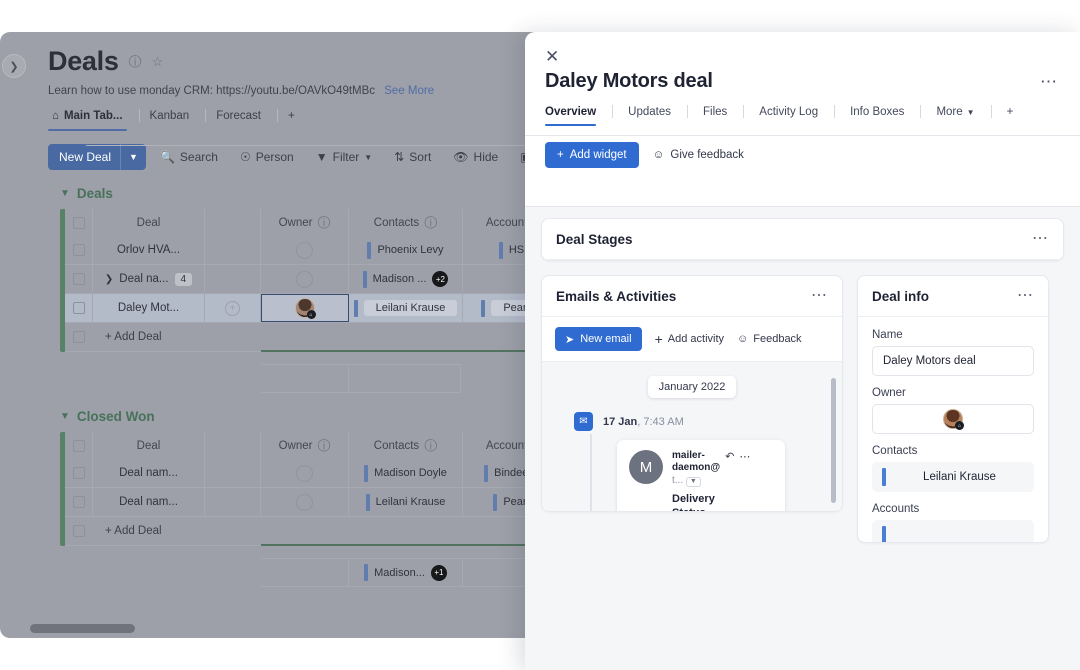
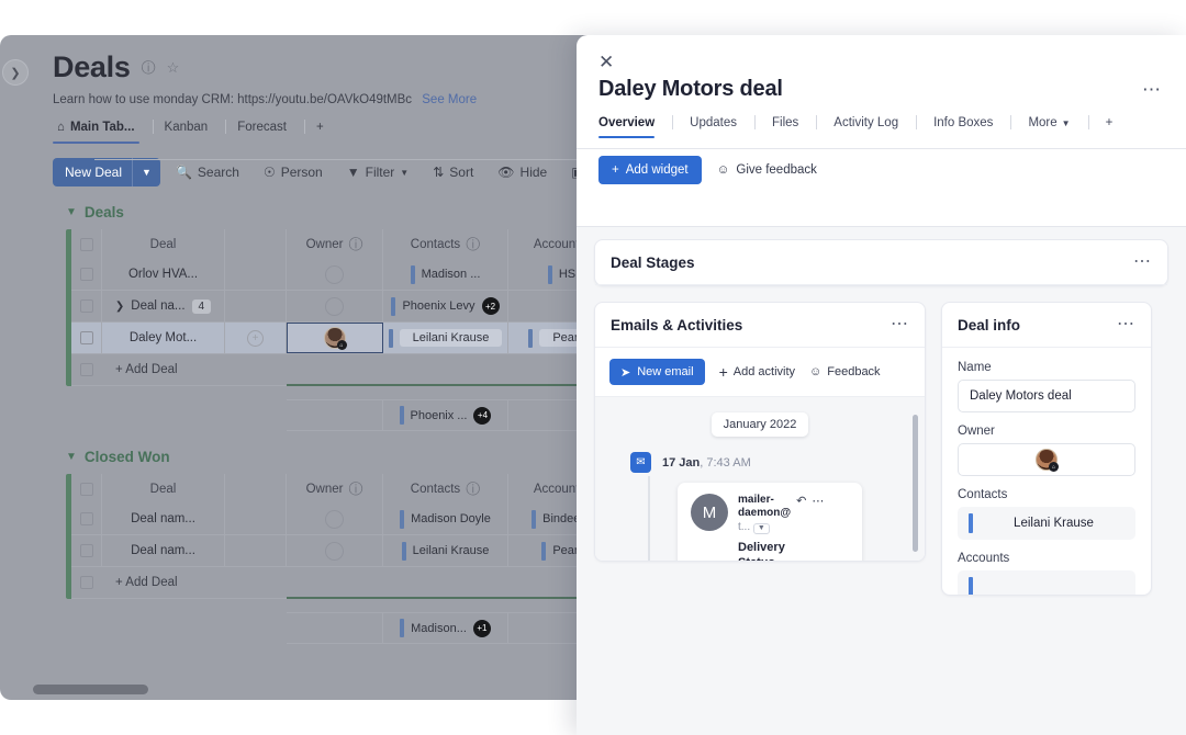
  ❯
  Deals
  ⓘ
  ☆
  Learn how to use monday CRM: https://youtu.be/OAVkO49tMBc See More
  ⌂
  Main Tab...
  Kanban
  Forecast
  +
  New Deal
  ▼
  🔍
  Search
  ☉
  Person
  ▼
  Filter
  ▼
  ⇅
  Sort
  👁
  Hide
  ▼
  Deals
  Deal
  Owner
  ⓘ
  Contacts
  ⓘ
  Accoun
  Orlov HVA...
- Phoenix Levy
+ Madison ...
  ❯
  Deal na...
  4
- Madison ...
+ Phoenix Levy
  +2
  Daley Mot...
  +
  Leilani Krause
  + Add Deal
+ Phoenix ...
+ +4
  ▼
  Closed Won
  Deal
  Owner
  ⓘ
  Contacts
  ⓘ
  Accoun
  Deal nam...
  Madison Doyle
  Deal nam...
  Leilani Krause
  + Add Deal
  Madison...
  +1
  ✕
  Daley Motors deal
  ⋯
  Overview
  Updates
  Files
  Activity Log
  Info Boxes
  More
  ▼
  +
  +
  Add widget
  ☺
  Give feedback
  Deal Stages
  ⋯
  Emails & Activities
  ⋯
  ➤
  New email
  +
  Add activity
  ☺
  Feedback
  January 2022
  ✉
  17 Jan, 7:43 AM
  M
  mailer-
  daemon@
  t...
  ↶
  ⋯
  Delivery
  Deal info
  ⋯
  Name
  Daley Motors deal
  Owner
  Contacts
  Leilani Krause
  Accounts
